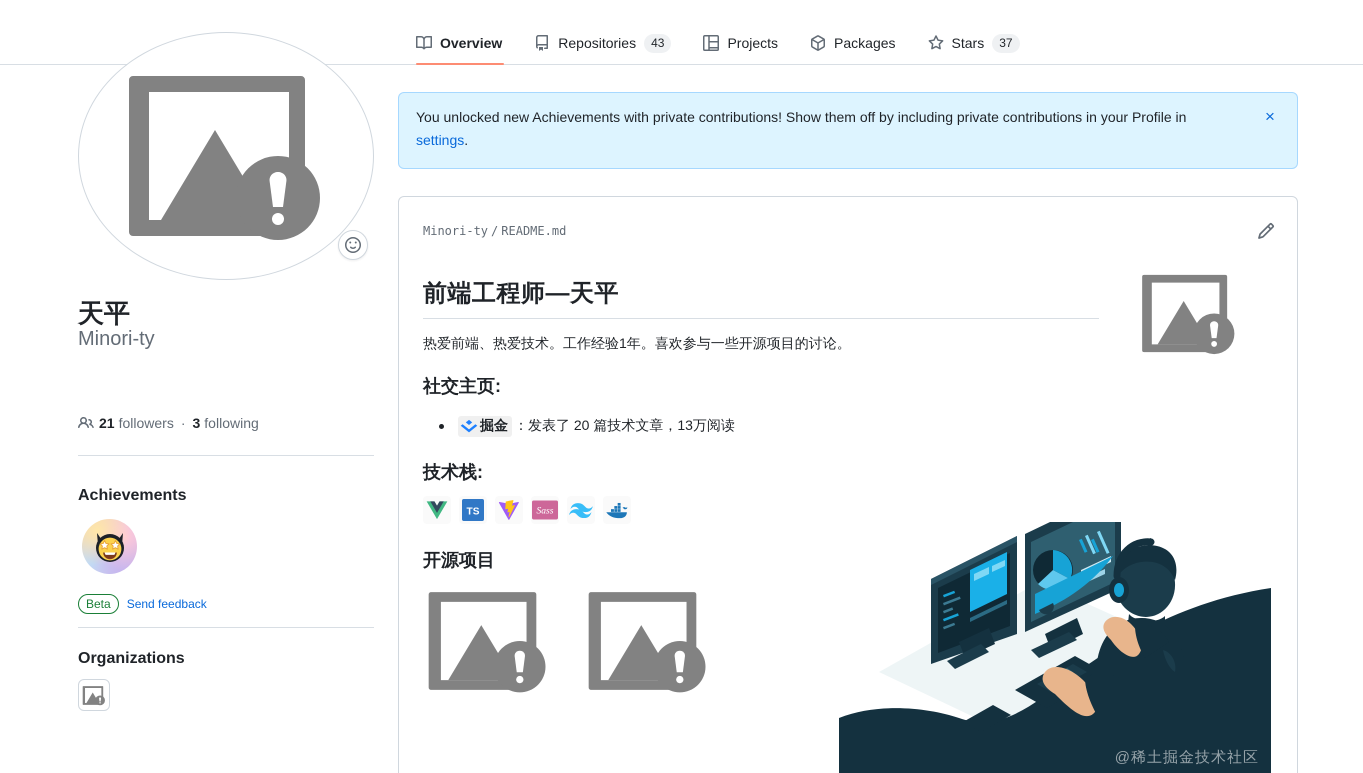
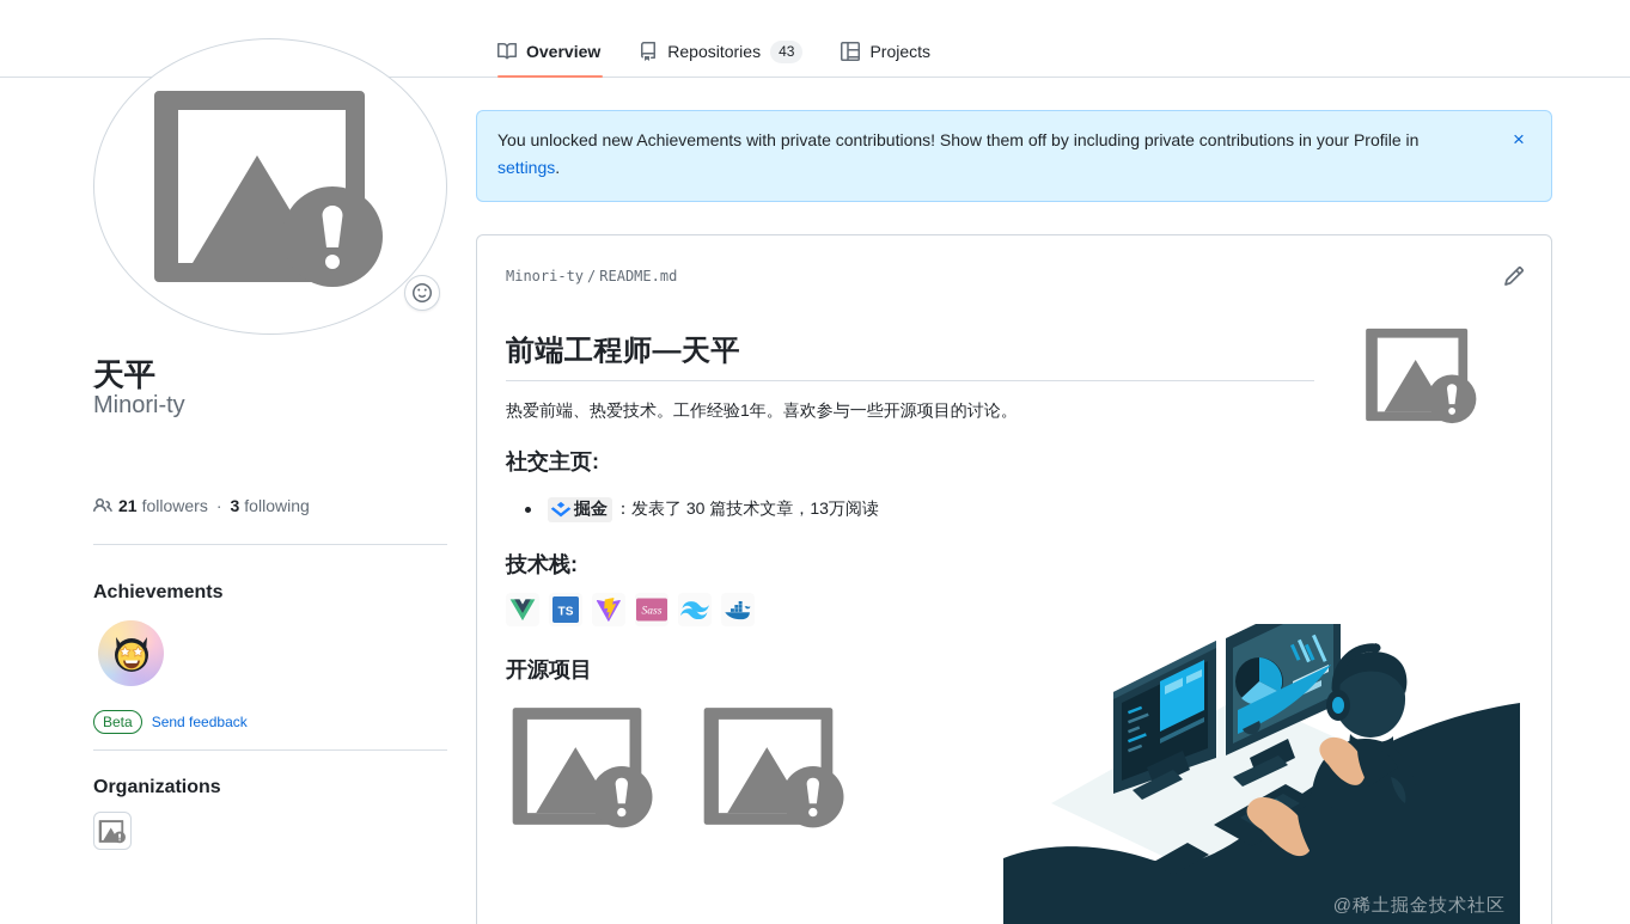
  Overview
  Repositories
  43
  Projects
- Packages
- Stars
- 37
  You unlocked new Achievements with private contributions! Show them off by including private contributions in your Profile in settings.
  ×
  天平
  Minori-ty
  21
  followers
  ·
  3
  following
  Achievements
  Beta
  Send feedback
  Organizations
  Minori-ty / README.md
  前端工程师—天平
  热爱前端、热爱技术。工作经验1年。喜欢参与一些开源项目的讨论。
  社交主页:
  掘金
- ：发表了 20 篇技术文章，13万阅读
+ ：发表了 30 篇技术文章，13万阅读
  技术栈:
  TS
  Sass
  开源项目
  @稀土掘金技术社区
